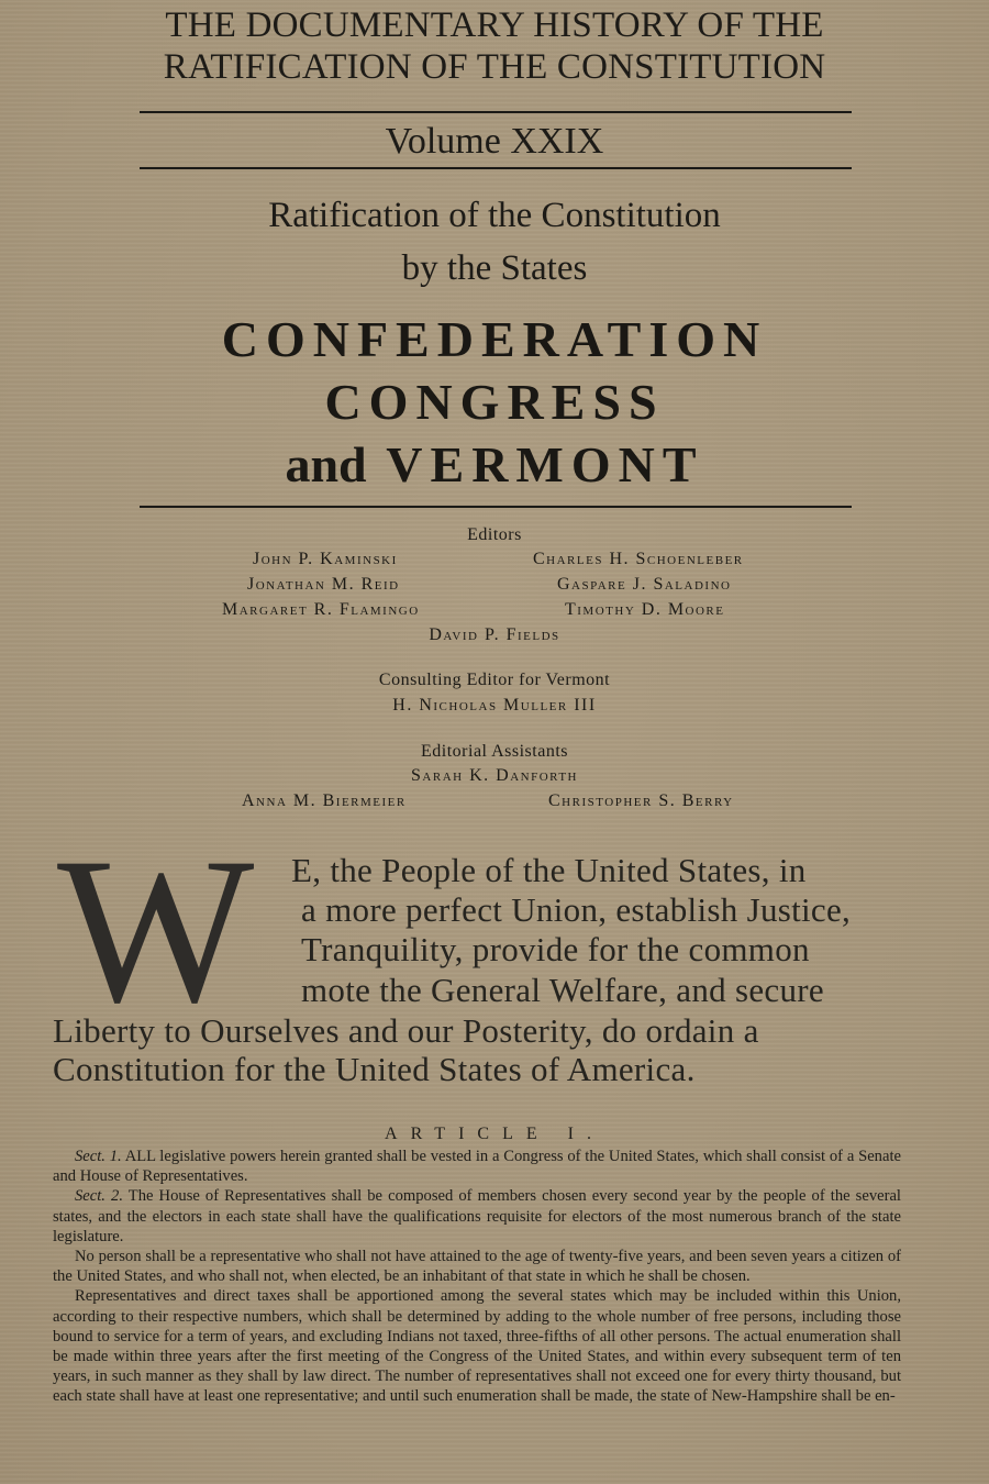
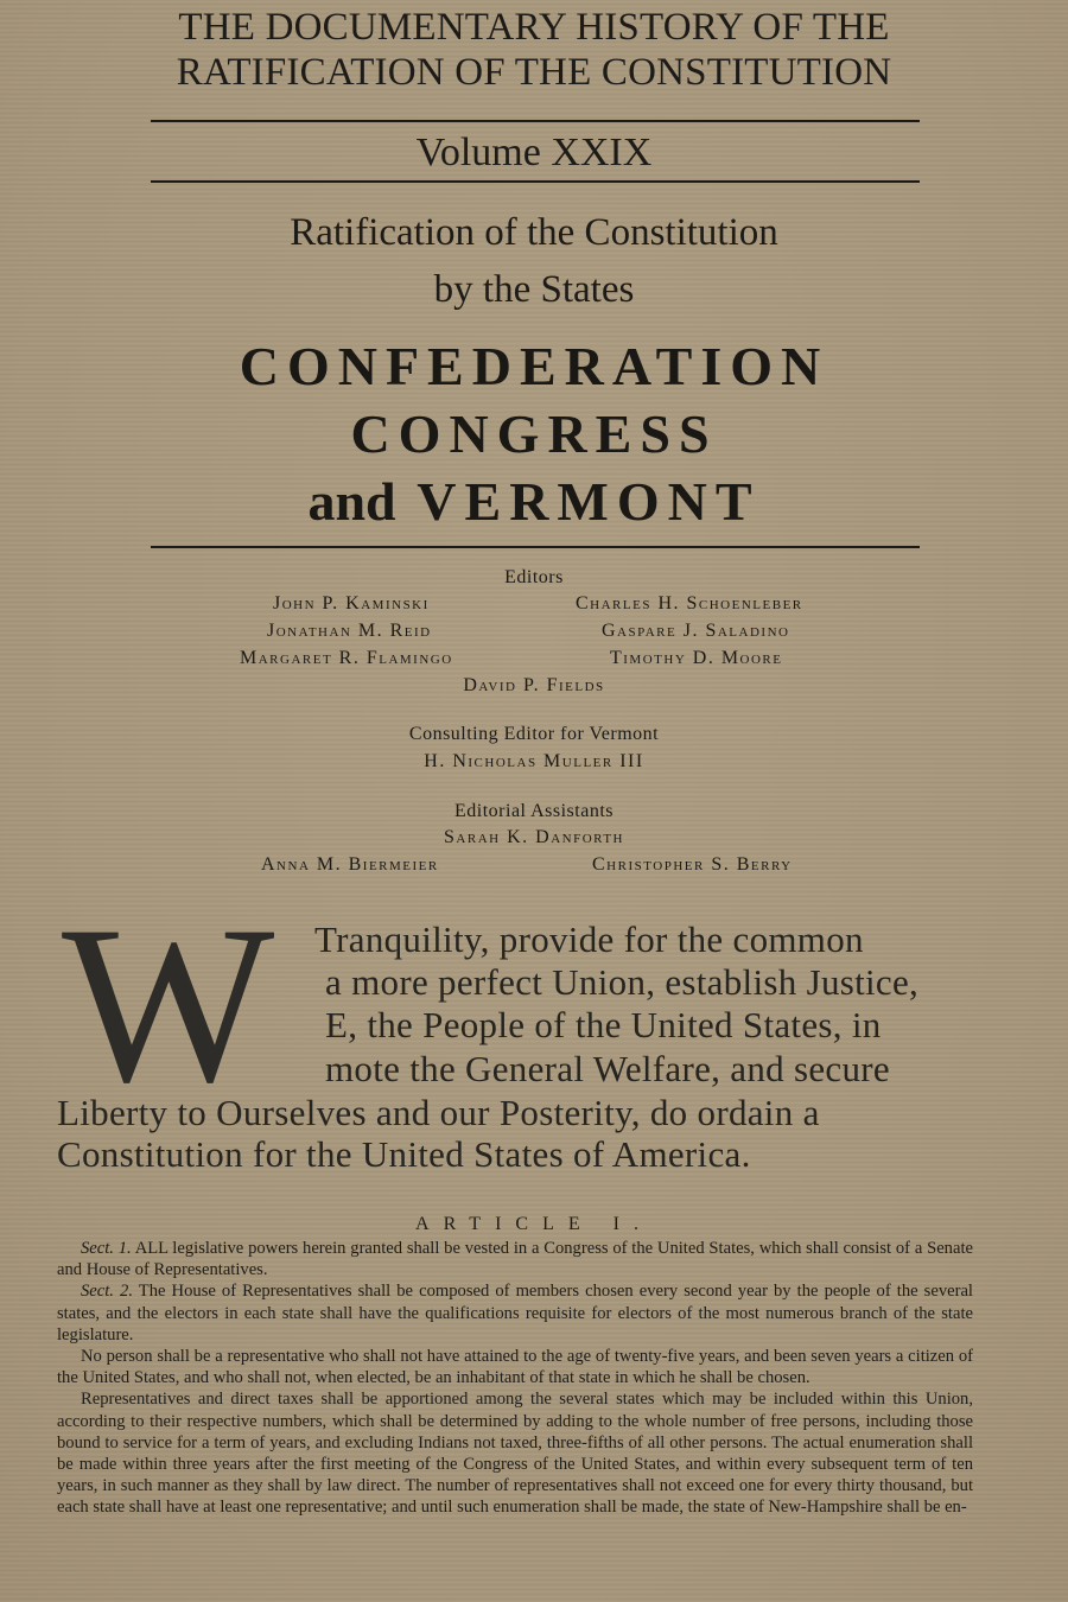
  THE DOCUMENTARY HISTORY OF THE
  RATIFICATION OF THE CONSTITUTION
  Volume XXIX
  Ratification of the Constitution
  by the States
  CONFEDERATION
  CONGRESS
  and VERMONT
  Editors
  John P. Kaminski
  Charles H. Schoenleber
  Jonathan M. Reid
  Gaspare J. Saladino
  Margaret R. Flamingo
  Timothy D. Moore
  David P. Fields
  Consulting Editor for Vermont
  H. Nicholas Muller III
  Editorial Assistants
  Sarah K. Danforth
  Anna M. Biermeier
  Christopher S. Berry
  W
- E, the People of the United States, in
+ Tranquility, provide for the common
  a more perfect Union, establish Justice,
- Tranquility, provide for the common
+ E, the People of the United States, in
  mote the General Welfare, and secure
  Liberty to Ourselves and our Posterity, do ordain a
  Constitution for the United States of America.
  ARTICLE I.
  Sect. 1. ALL legislative powers herein granted shall be vested in a Congress of the United States, which shall consist of a Senate and House of Representatives.
  Sect. 2. The House of Representatives shall be composed of members chosen every second year by the people of the several states, and the electors in each state shall have the qualifications requisite for electors of the most numerous branch of the state legislature.
  No person shall be a representative who shall not have attained to the age of twenty-five years, and been seven years a citizen of the United States, and who shall not, when elected, be an inhabitant of that state in which he shall be chosen.
  Representatives and direct taxes shall be apportioned among the several states which may be included within this Union, according to their respective numbers, which shall be determined by adding to the whole number of free persons, including those bound to service for a term of years, and excluding Indians not taxed, three-fifths of all other persons. The actual enumeration shall be made within three years after the first meeting of the Congress of the United States, and within every subsequent term of ten years, in such manner as they shall by law direct. The number of representatives shall not exceed one for every thirty thousand, but each state shall have at least one representative; and until such enumeration shall be made, the state of New-Hampshire shall be en-
